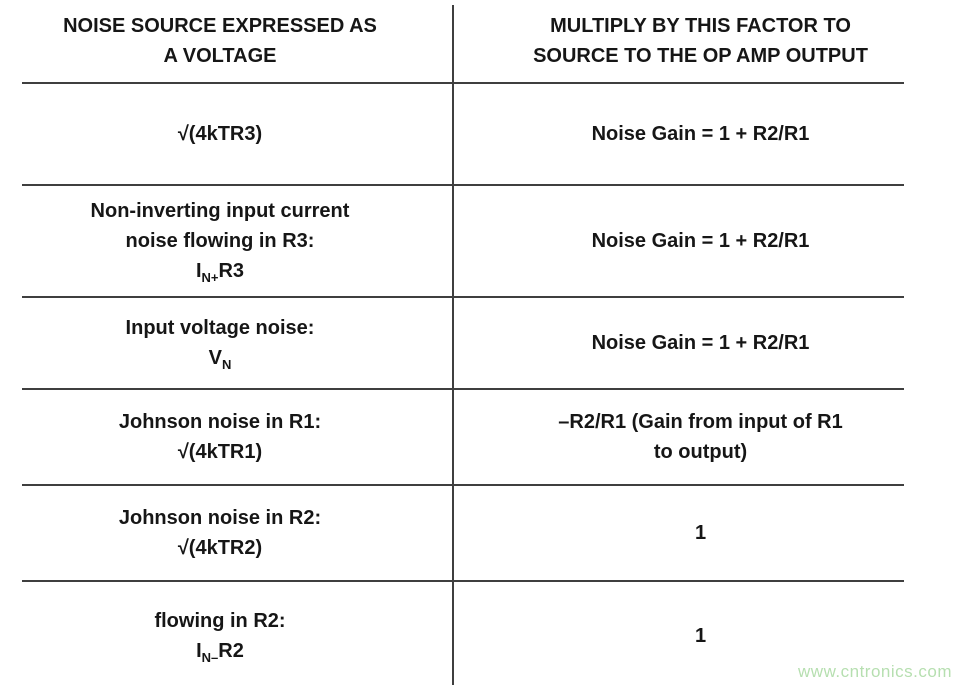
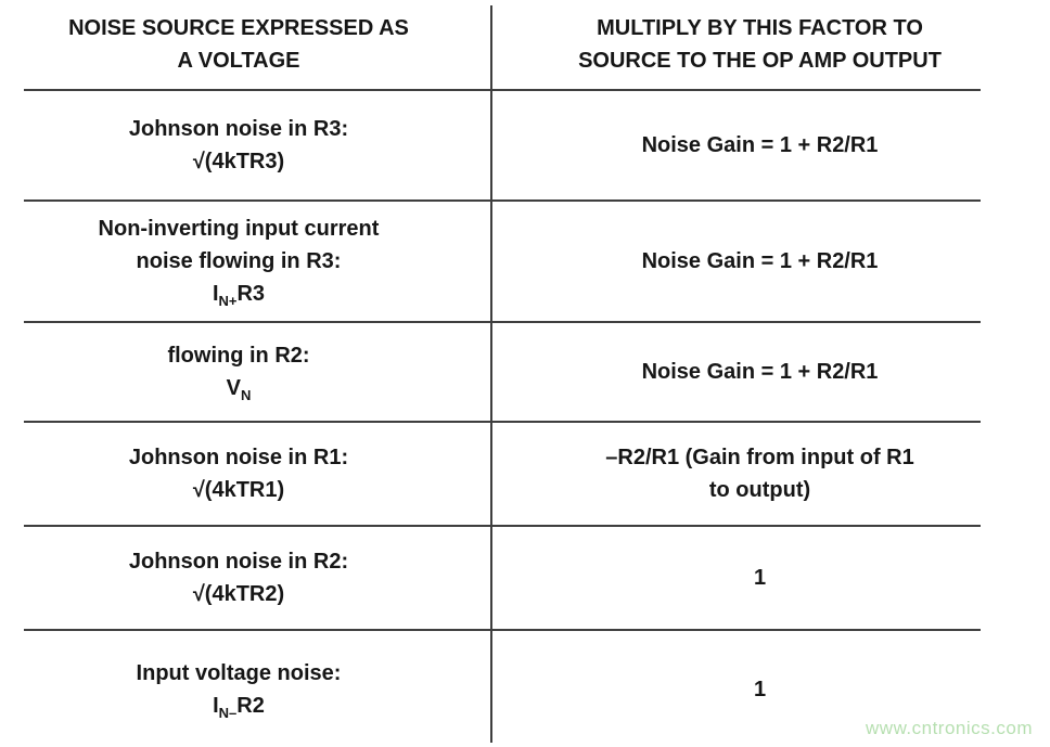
  NOISE SOURCE EXPRESSED AS
  A VOLTAGE
  MULTIPLY BY THIS FACTOR TO
  SOURCE TO THE OP AMP OUTPUT
+ Johnson noise in R3:
  √(4kTR3)
  Noise Gain = 1 + R2/R1
  Non-inverting input current
  noise flowing in R3:
  IN+R3
  Noise Gain = 1 + R2/R1
- Input voltage noise:
+ flowing in R2:
  VN
  Noise Gain = 1 + R2/R1
  Johnson noise in R1:
  √(4kTR1)
  –R2/R1 (Gain from input of R1
  to output)
  Johnson noise in R2:
  √(4kTR2)
  1
- flowing in R2:
+ Input voltage noise:
  IN–R2
  1
  www.cntronics.com
